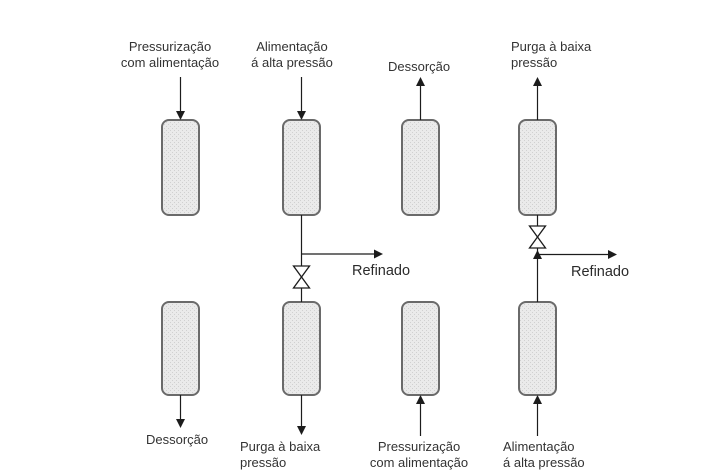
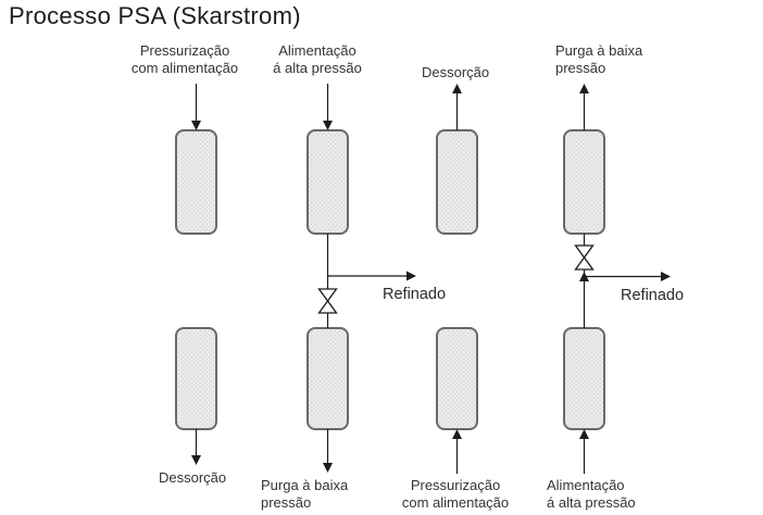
+ Processo PSA (Skarstrom)
  Pressurização
  com alimentação
  Alimentação
  á alta pressão
  Dessorção
  Purga à baixa
  pressão
  Refinado
  Refinado
  Dessorção
  Purga à baixa
  pressão
  Pressurização
  com alimentação
  Alimentação
  á alta pressão
